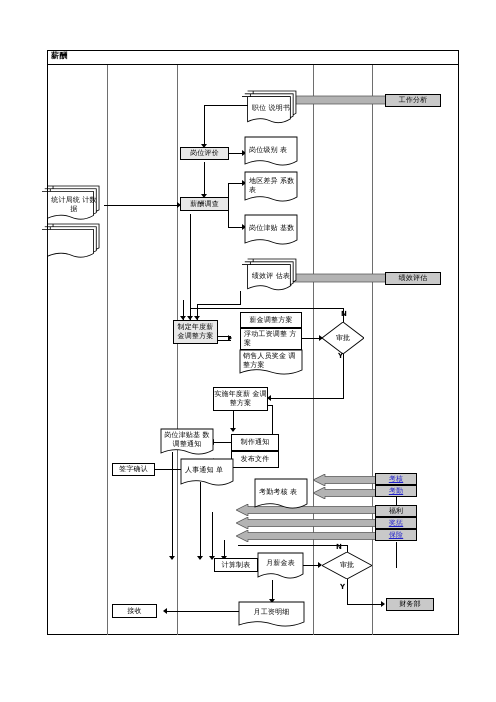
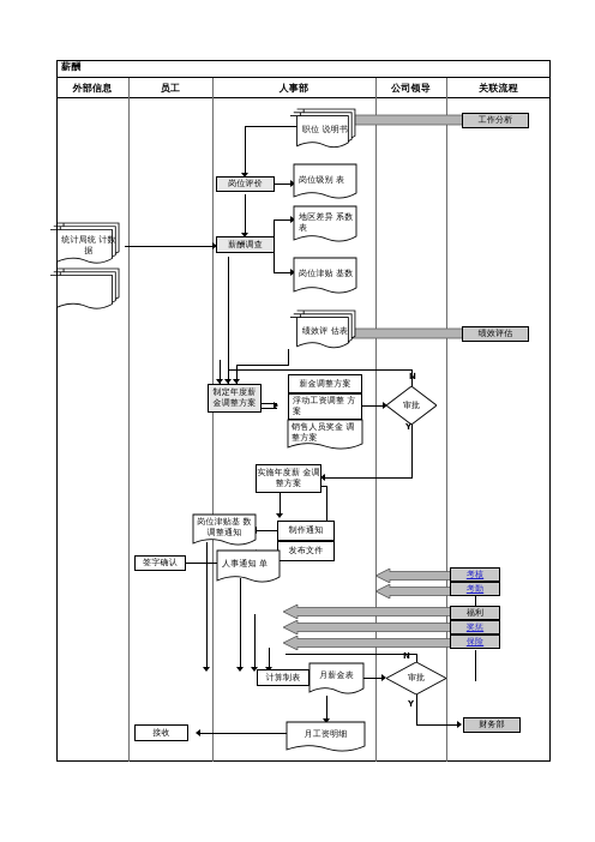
  薪酬
+ 外部信息
+ 员工
+ 人事部
+ 公司领导
+ 关联流程
  统计局统 计数据
  职位 说明书
  工作分析
  岗位级别 表
  岗位评价
  地区差异 系数表
  薪酬调查
  岗位津贴 基数
  绩效评 估表
  绩效评估
  制定年度薪 金调整方案
  薪金调整方案
  浮动工资调整 方案
  销售人员奖金 调整方案
  审批
  N
  Y
  实施年度薪 金调整方案
  制作通知
  发布文件
  岗位津贴基 数调整通知
  人事通知 单
  签字确认
- 考勤考核 表
  考核
  考勤
  福利
  奖惩
  保险
  计算制表
  月薪金表
  审批
  N
  Y
  财务部
  月工资明细
  接收
